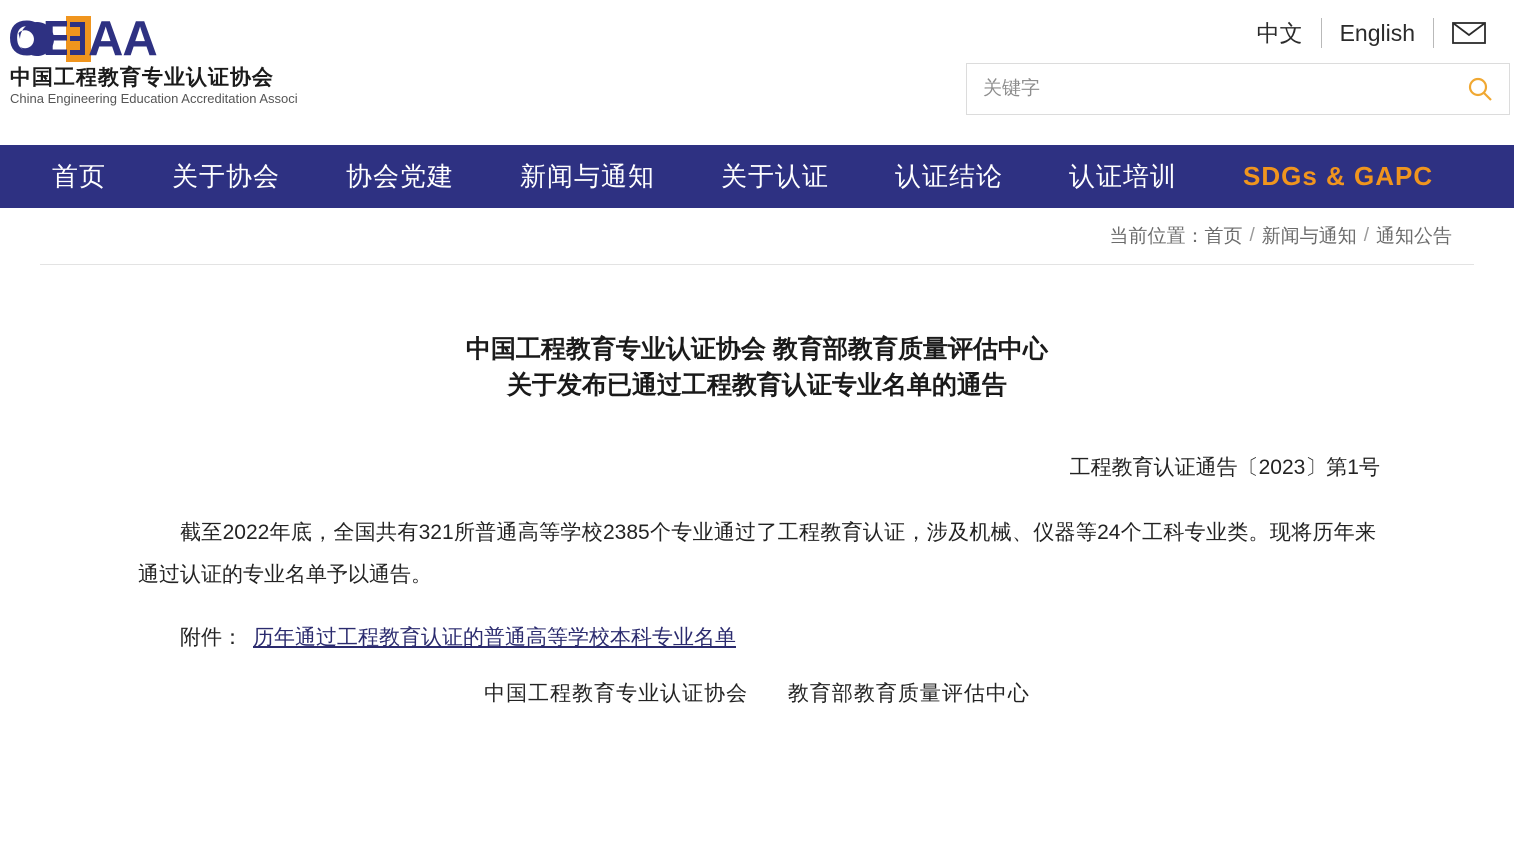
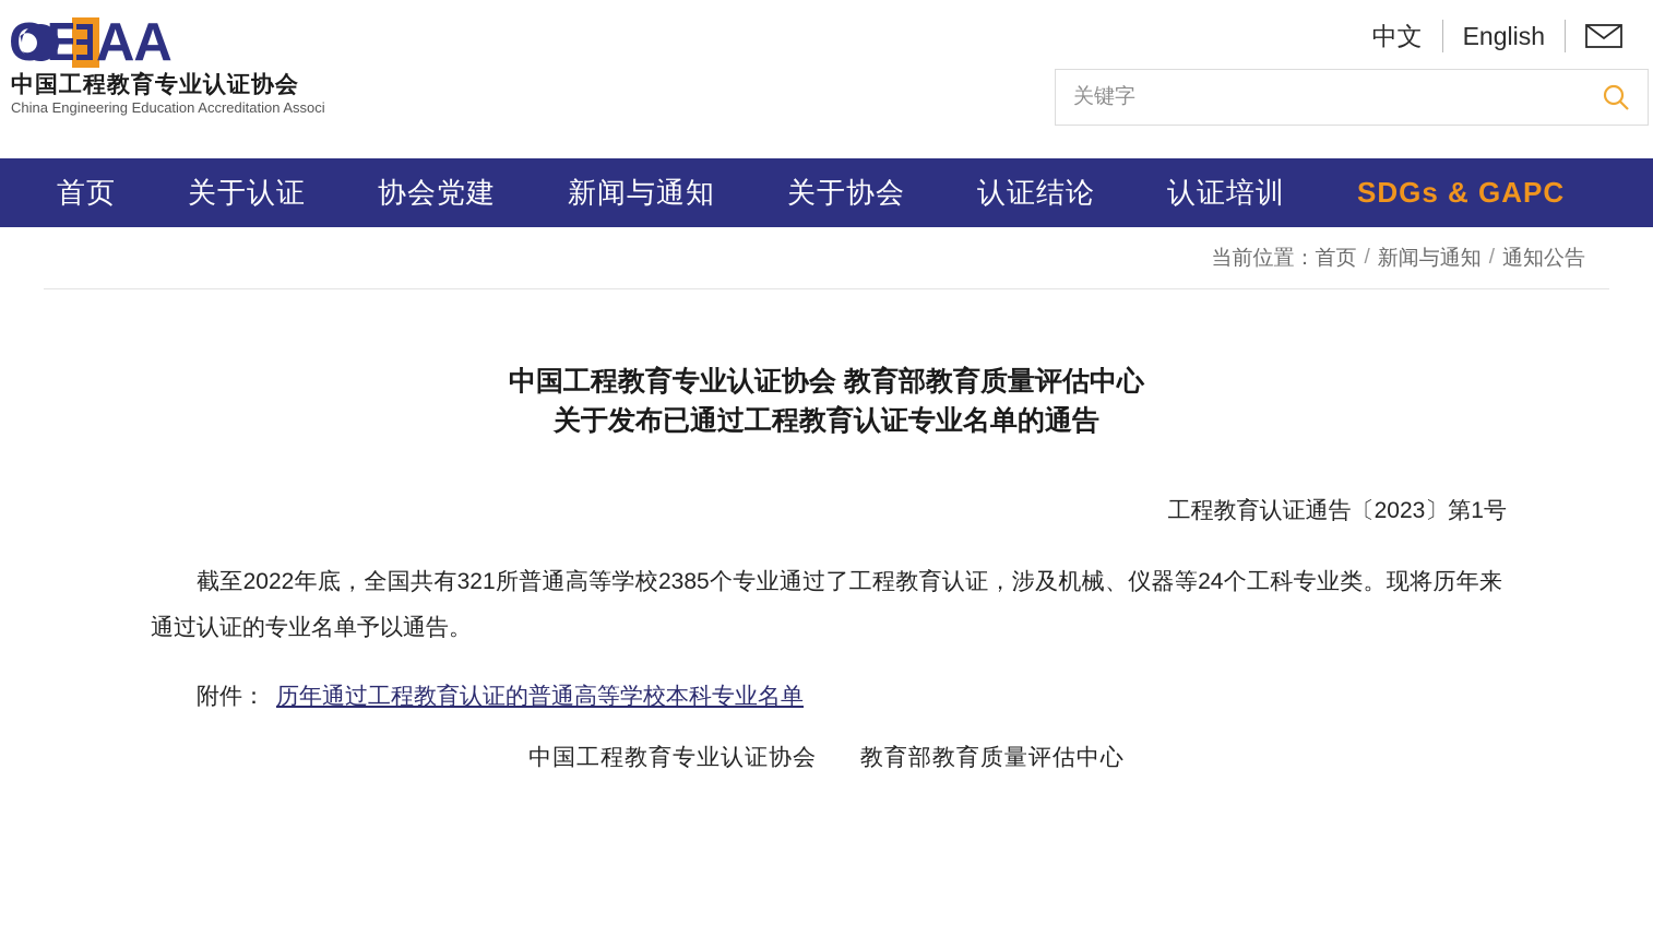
  CE
  AA
  中国工程教育专业认证协会
  China Engineering Education Accreditation Associ
  中文
  English
  关键字
  首页
- 关于协会
+ 关于认证
  协会党建
  新闻与通知
- 关于认证
+ 关于协会
  认证结论
  认证培训
  SDGs & GAPC
  当前位置：
  首页
  /
  新闻与通知
  /
  通知公告
  中国工程教育专业认证协会 教育部教育质量评估中心
  关于发布已通过工程教育认证专业名单的通告
  工程教育认证通告〔2023〕第1号
  截至2022年底，全国共有321所普通高等学校2385个专业通过了工程教育认证，涉及机械、仪器等24个工科专业类。现将历年来通过认证的专业名单予以通告。
  附件： 历年通过工程教育认证的普通高等学校本科专业名单
  中国工程教育专业认证协会 教育部教育质量评估中心
